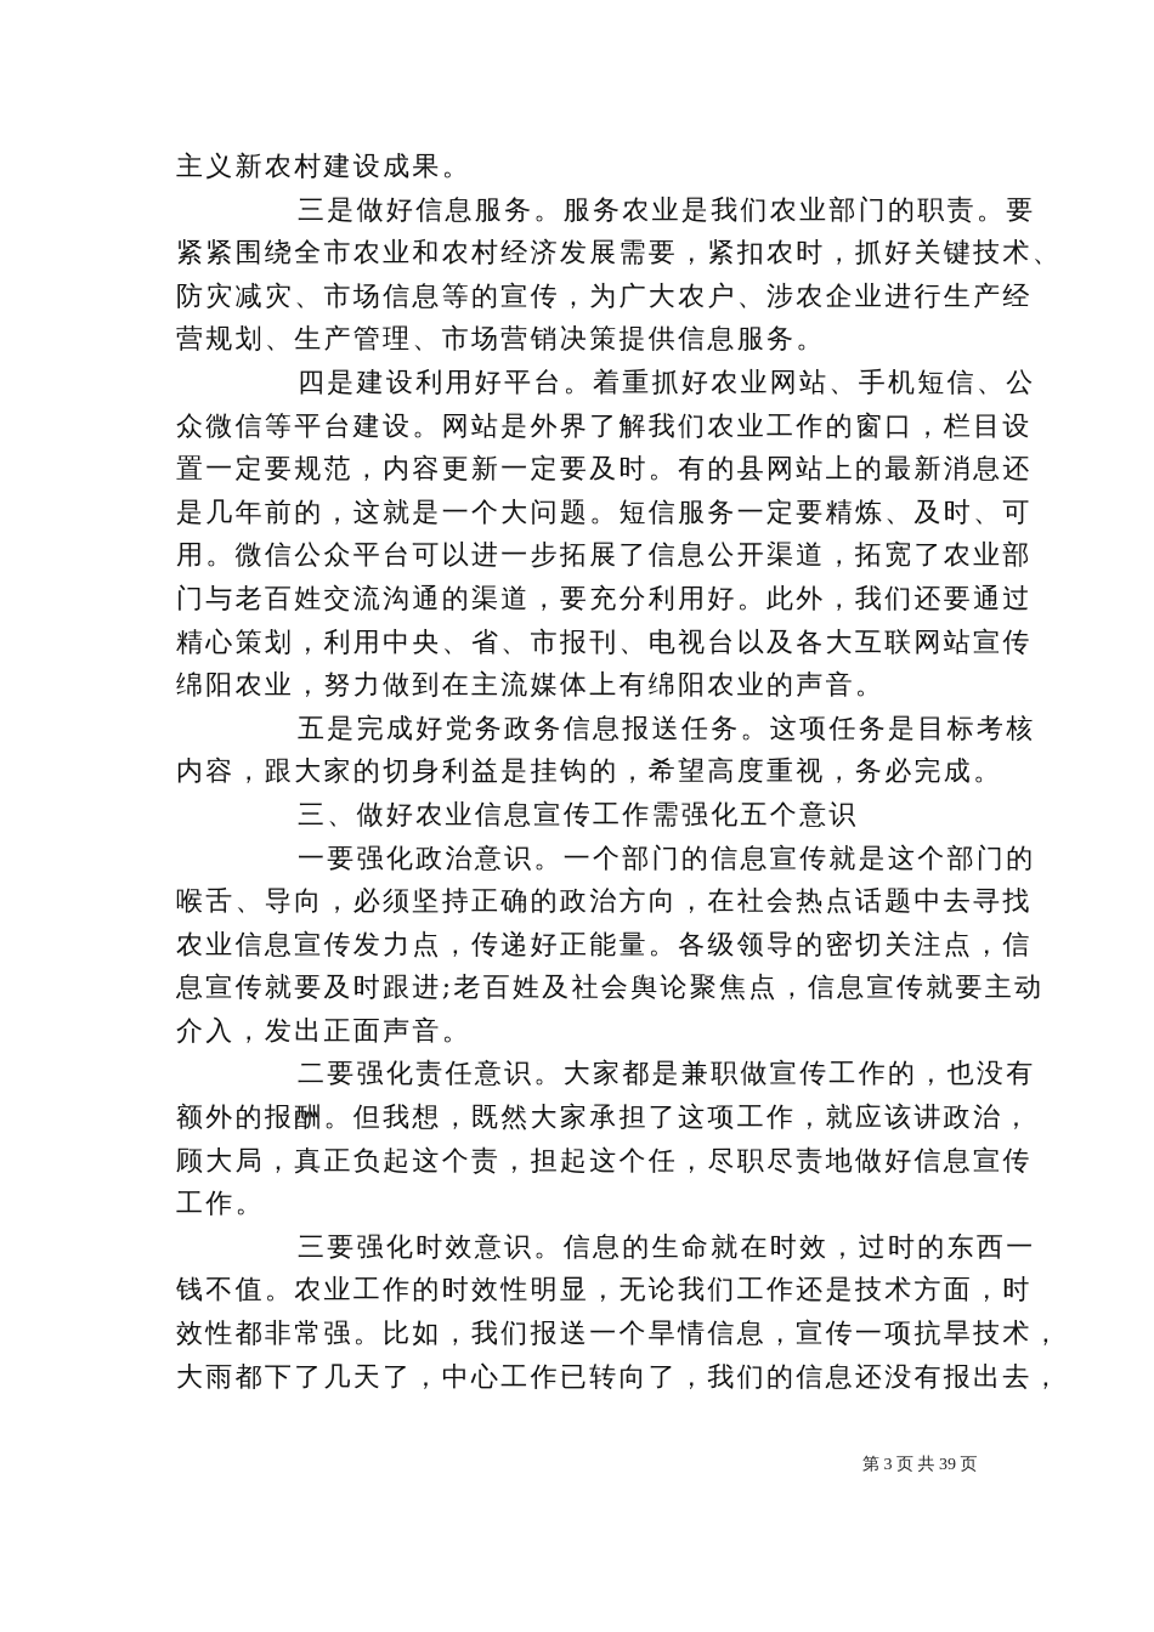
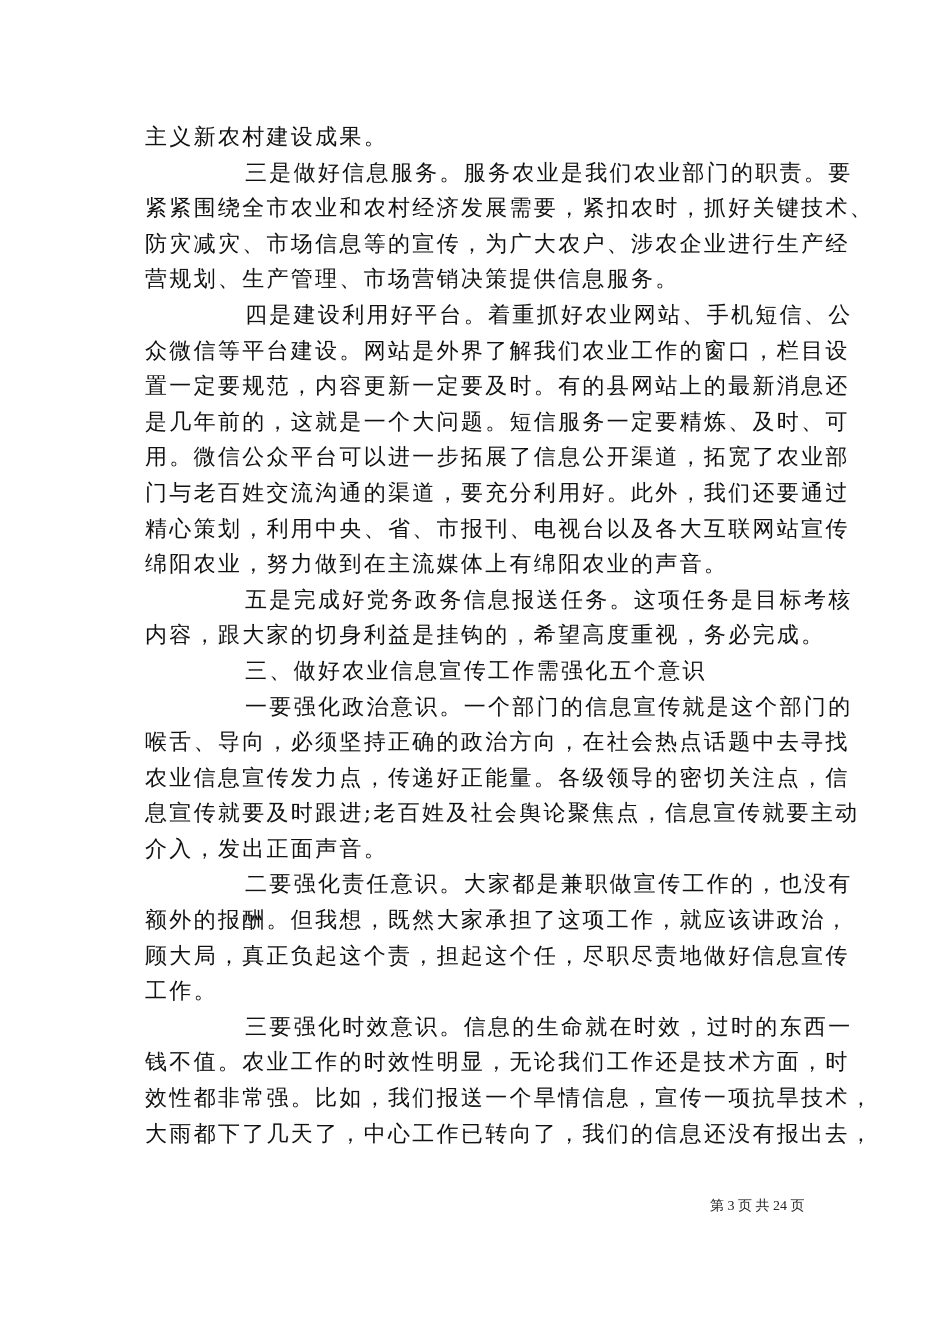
  主义新农村建设成果。
  三是做好信息服务。服务农业是我们农业部门的职责。要
  紧紧围绕全市农业和农村经济发展需要，紧扣农时，抓好关键技术、
  防灾减灾、市场信息等的宣传，为广大农户、涉农企业进行生产经
  营规划、生产管理、市场营销决策提供信息服务。
  四是建设利用好平台。着重抓好农业网站、手机短信、公
  众微信等平台建设。网站是外界了解我们农业工作的窗口，栏目设
  置一定要规范，内容更新一定要及时。有的县网站上的最新消息还
  是几年前的，这就是一个大问题。短信服务一定要精炼、及时、可
  用。微信公众平台可以进一步拓展了信息公开渠道，拓宽了农业部
  门与老百姓交流沟通的渠道，要充分利用好。此外，我们还要通过
  精心策划，利用中央、省、市报刊、电视台以及各大互联网站宣传
  绵阳农业，努力做到在主流媒体上有绵阳农业的声音。
  五是完成好党务政务信息报送任务。这项任务是目标考核
  内容，跟大家的切身利益是挂钩的，希望高度重视，务必完成。
  三、做好农业信息宣传工作需强化五个意识
  一要强化政治意识。一个部门的信息宣传就是这个部门的
  喉舌、导向，必须坚持正确的政治方向，在社会热点话题中去寻找
  农业信息宣传发力点，传递好正能量。各级领导的密切关注点，信
  息宣传就要及时跟进;老百姓及社会舆论聚焦点，信息宣传就要主动
  介入，发出正面声音。
  二要强化责任意识。大家都是兼职做宣传工作的，也没有
  额外的报酬。但我想，既然大家承担了这项工作，就应该讲政治，
  顾大局，真正负起这个责，担起这个任，尽职尽责地做好信息宣传
  工作。
  三要强化时效意识。信息的生命就在时效，过时的东西一
  钱不值。农业工作的时效性明显，无论我们工作还是技术方面，时
  效性都非常强。比如，我们报送一个旱情信息，宣传一项抗旱技术，
  大雨都下了几天了，中心工作已转向了，我们的信息还没有报出去，
- 第 3 页 共 39 页
+ 第 3 页 共 24 页
